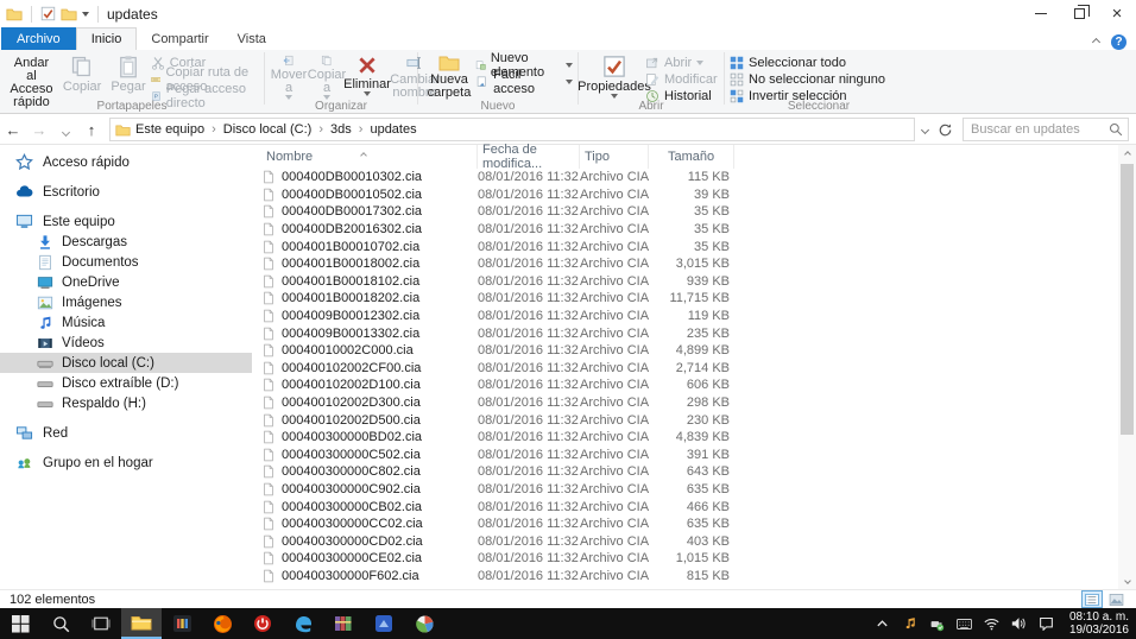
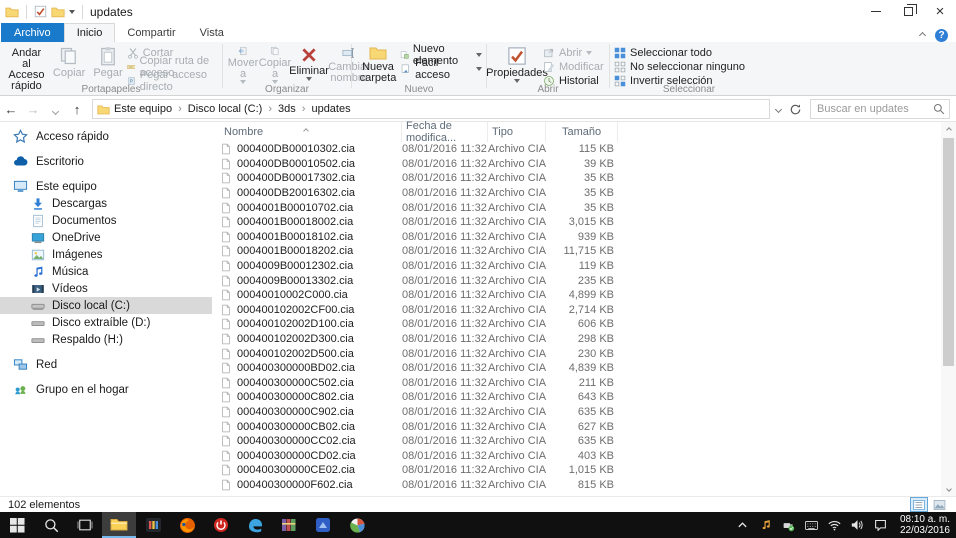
  updates
  ×
  Archivo
  Inicio
  Compartir
  Vista
  ?
  Andar al Acceso rápido
  Copiar
  Pegar
  Cortar
  Copiar ruta de acceso
  Pegar acceso directo
  Portapapeles
  Mover a
  Copiar a
  Eliminar
  Cambiar nombre
  Organizar
  Nueva carpeta
  Nuevo elemento
  Fácil acceso
  Nuevo
  Propiedades
  Abrir
  Modificar
  Historial
  Abrir
  Seleccionar todo
  No seleccionar ninguno
  Invertir selección
  Seleccionar
  ←
  →
  ↑
  Este equipo › Disco local (C:) › 3ds › updates
  Buscar en updates
  Acceso rápido
  Escritorio
  Este equipo
  Descargas
  Documentos
  OneDrive
  Imágenes
  Música
  Vídeos
  Disco local (C:)
  Disco extraíble (D:)
  Respaldo (H:)
  Red
  Grupo en el hogar
  Nombre
  Fecha de modifica...
  Tipo
  Tamaño
  000400DB00010302.cia
  08/01/2016 11:32
  Archivo CIA
  115 KB
  000400DB00010502.cia
  08/01/2016 11:32
  Archivo CIA
  39 KB
  000400DB00017302.cia
  08/01/2016 11:32
  Archivo CIA
  35 KB
  000400DB20016302.cia
  08/01/2016 11:32
  Archivo CIA
  35 KB
  0004001B00010702.cia
  08/01/2016 11:32
  Archivo CIA
  35 KB
  0004001B00018002.cia
  08/01/2016 11:32
  Archivo CIA
  3,015 KB
  0004001B00018102.cia
  08/01/2016 11:32
  Archivo CIA
  939 KB
  0004001B00018202.cia
  08/01/2016 11:32
  Archivo CIA
  11,715 KB
  0004009B00012302.cia
  08/01/2016 11:32
  Archivo CIA
  119 KB
  0004009B00013302.cia
  08/01/2016 11:32
  Archivo CIA
  235 KB
  00040010002C000.cia
  08/01/2016 11:32
  Archivo CIA
  4,899 KB
  000400102002CF00.cia
  08/01/2016 11:32
  Archivo CIA
  2,714 KB
  000400102002D100.cia
  08/01/2016 11:32
  Archivo CIA
  606 KB
  000400102002D300.cia
  08/01/2016 11:32
  Archivo CIA
  298 KB
  000400102002D500.cia
  08/01/2016 11:32
  Archivo CIA
  230 KB
  000400300000BD02.cia
  08/01/2016 11:32
  Archivo CIA
  4,839 KB
  000400300000C502.cia
  08/01/2016 11:32
  Archivo CIA
- 391 KB
+ 211 KB
  000400300000C802.cia
  08/01/2016 11:32
  Archivo CIA
  643 KB
  000400300000C902.cia
  08/01/2016 11:32
  Archivo CIA
  635 KB
  000400300000CB02.cia
  08/01/2016 11:32
  Archivo CIA
- 466 KB
+ 627 KB
  000400300000CC02.cia
  08/01/2016 11:32
  Archivo CIA
  635 KB
  000400300000CD02.cia
  08/01/2016 11:32
  Archivo CIA
  403 KB
  000400300000CE02.cia
  08/01/2016 11:32
  Archivo CIA
  1,015 KB
  000400300000F602.cia
  08/01/2016 11:32
  Archivo CIA
  815 KB
  102 elementos
  08:10 a. m.
- 19/03/2016
+ 22/03/2016
